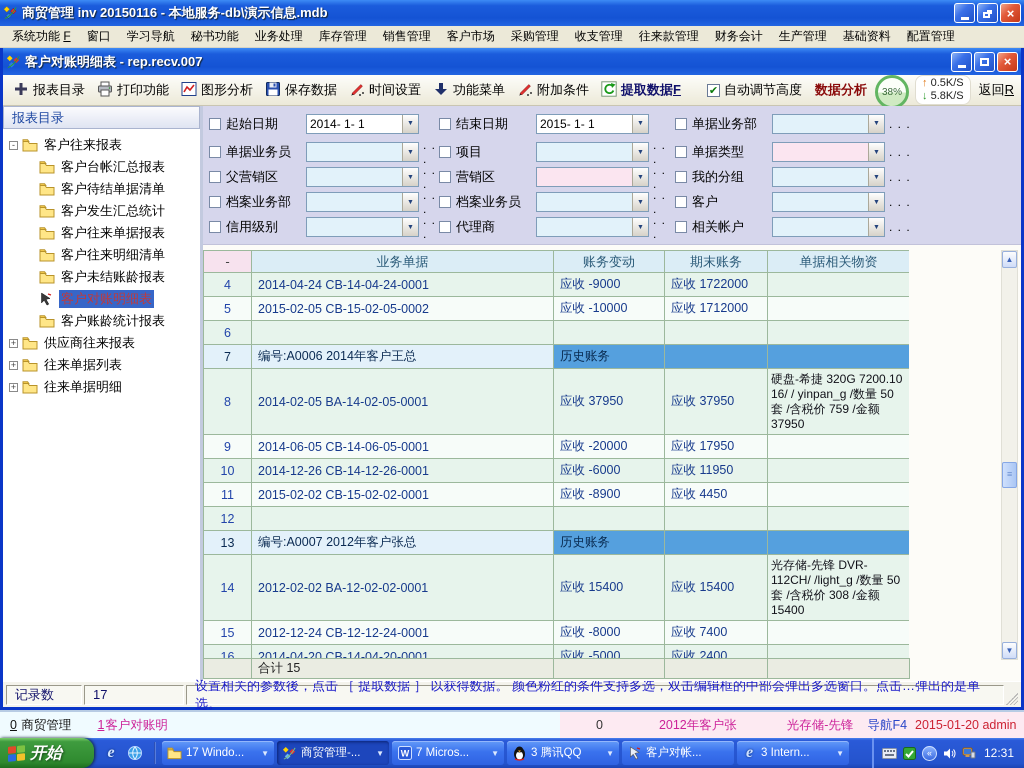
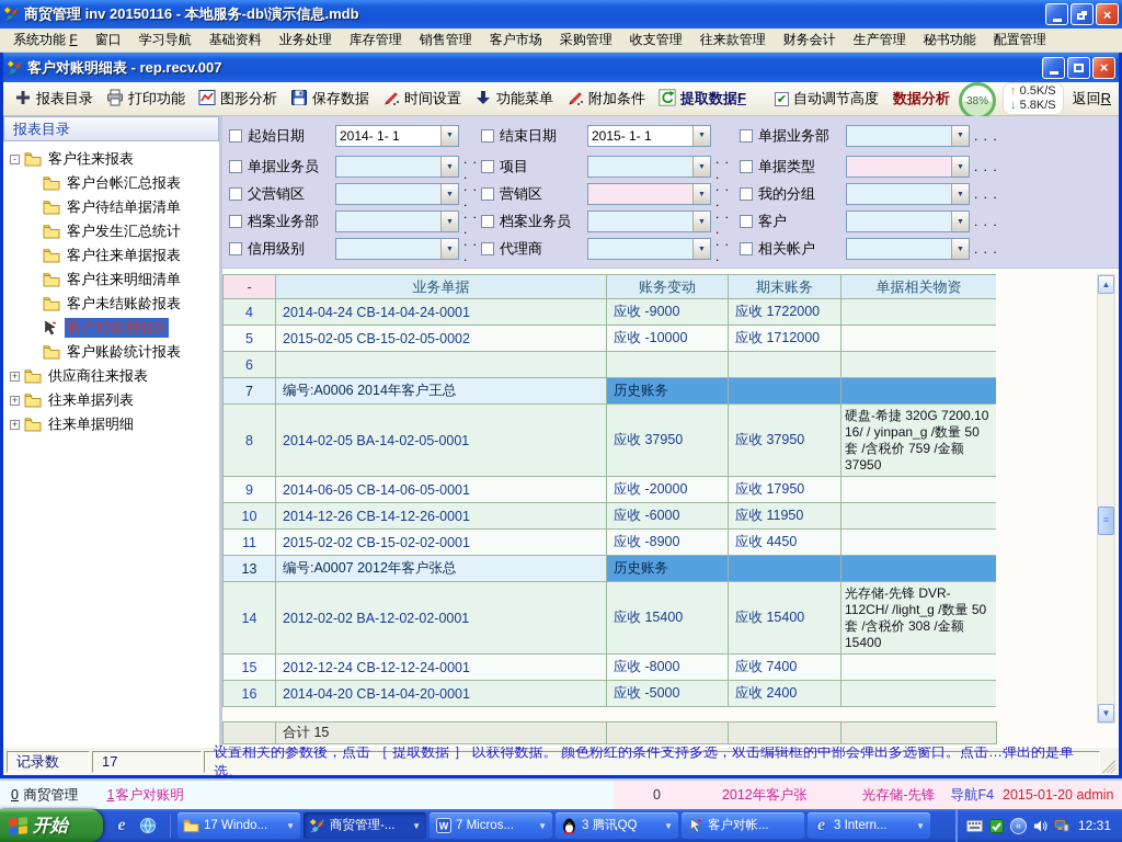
  商贸管理 inv 20150116 - 本地服务-db\演示信息.mdb
  ×
  系统功能 F
  窗口
  学习导航
- 秘书功能
+ 基础资料
  业务处理
  库存管理
  销售管理
  客户市场
  采购管理
  收支管理
  往来款管理
  财务会计
  生产管理
- 基础资料
+ 秘书功能
  配置管理
  客户对账明细表 - rep.recv.007
  ×
  报表目录
  打印功能
  图形分析
  保存数据
  时间设置
  功能菜单
  附加条件
  提取数据F
  ✔
  自动调节高度
  数据分析
  38%
  ↑ 0.5K/S
  ↓ 5.8K/S
  返回R
  报表目录
  -
  客户往来报表
  客户台帐汇总报表
  客户待结单据清单
  客户发生汇总统计
  客户往来单据报表
  客户往来明细清单
  客户未结账龄报表
  客户对账明细表
  客户账龄统计报表
  +
  供应商往来报表
  +
  往来单据列表
  +
  往来单据明细
  起始日期
  2014- 1- 1
  结束日期
  2015- 1- 1
  单据业务部
  . . .
  单据业务员
  . . .
  项目
  . . .
  单据类型
  . . .
  父营销区
  . . .
  营销区
  . . .
  我的分组
  . . .
  档案业务部
  . . .
  档案业务员
  . . .
  客户
  . . .
  信用级别
  . . .
  代理商
  . . .
  相关帐户
  . . .
  -	业务单据	账务变动	期末账务	单据相关物资
  4	2014-04-24 CB-14-04-24-0001	应收 -9000	应收 1722000
  5	2015-02-05 CB-15-02-05-0002	应收 -10000	应收 1712000
  6
  7	编号:A0006 2014年客户王总	历史账务
  8	2014-02-05 BA-14-02-05-0001	应收 37950	应收 37950	硬盘-希捷 320G 7200.10 16/ / yinpan_g /数量 50 套 /含税价 759 /金额 37950
  9	2014-06-05 CB-14-06-05-0001	应收 -20000	应收 17950
  10	2014-12-26 CB-14-12-26-0001	应收 -6000	应收 11950
  11	2015-02-02 CB-15-02-02-0001	应收 -8900	应收 4450
- 12
  13	编号:A0007 2012年客户张总	历史账务
  14	2012-02-02 BA-12-02-02-0001	应收 15400	应收 15400	光存储-先锋 DVR-112CH/ /light_g /数量 50 套 /含税价 308 /金额 15400
  15	2012-12-24 CB-12-12-24-0001	应收 -8000	应收 7400
  16	2014-04-20 CB-14-04-20-0001	应收 -5000	应收 2400
  	合计 15
  ▲
  ▼
  记录数
  17
  设置相关的参数後，点击 ［ 提取数据 ］ 以获得数据。 颜色粉红的条件支持多选，双击编辑框的中部会弹出多选窗口。点击…弹出的是单选。
  0 商贸管理
  1客户对账明
  0
  2012年客户张
  光存储-先锋
  导航F4
  2015-01-20 admin
  开始
  e
  17 Windo...
  ▼
  商贸管理-...
  ▼
  W
  7 Micros...
  ▼
  3 腾讯QQ
  ▼
  客户对帐...
  e
  3 Intern...
  ▼
  «
  12:31
